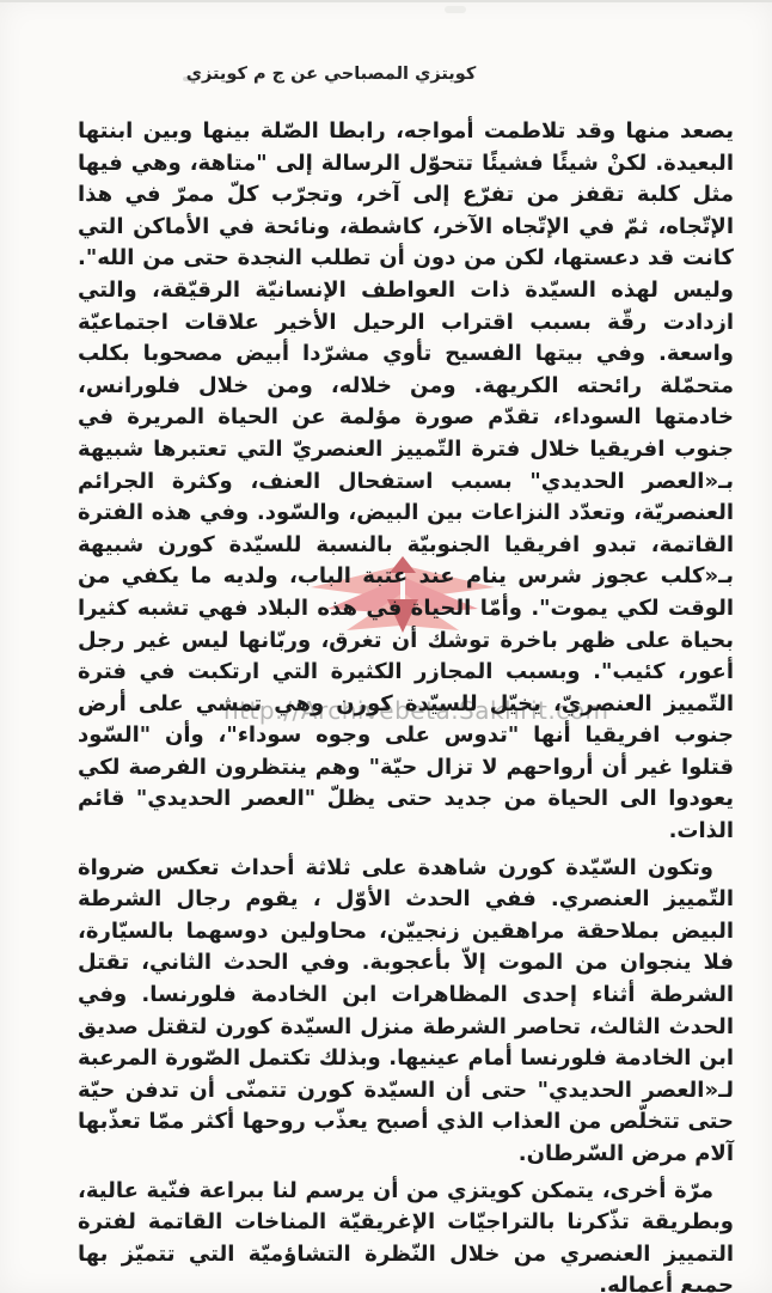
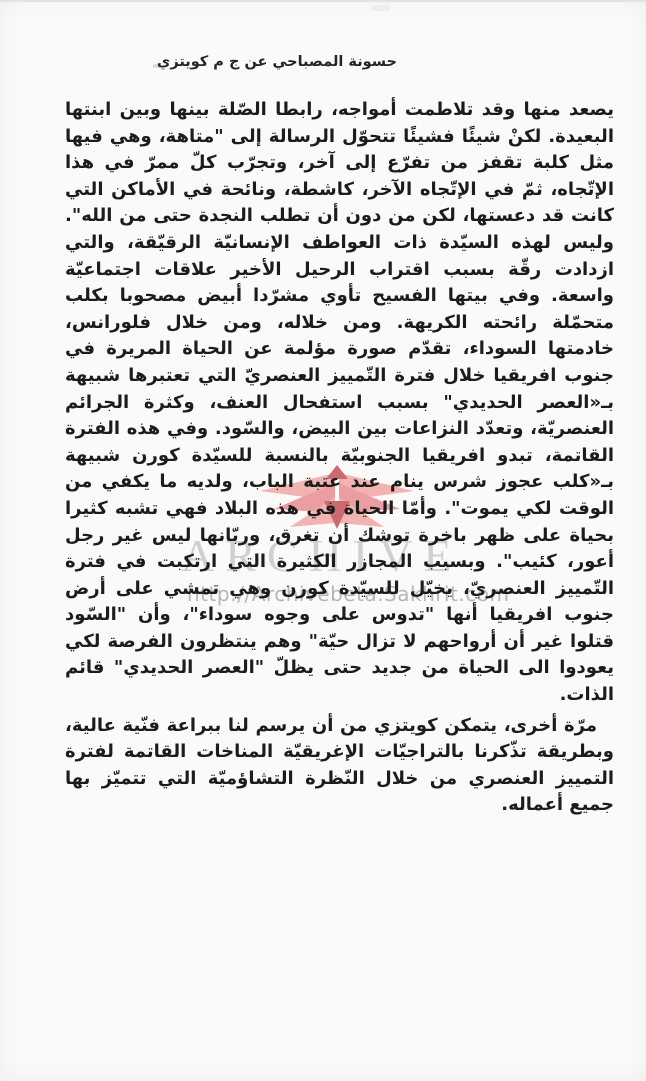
- كويتزي المصباحي عن ج م كويتزي
+ حسونة المصباحي عن ج م كويتزي
+ ARCHIVE
  http://Archivebeta.Sakhrit.com
  يصعد منها وقد تلاطمت أمواجه، رابطا الصّلة بينها وبين ابنتها البعيدة. لكنْ شيئًا فشيئًا تتحوّل الرسالة إلى "متاهة، وهي فيها مثل كلبة تقفز من تفرّع إلى آخر، وتجرّب كلّ ممرّ في هذا الإتّجاه، ثمّ في الإتّجاه الآخر، كاشطة، ونائحة في الأماكن التي كانت قد دعستها، لكن من دون أن تطلب النجدة حتى من الله". وليس لهذه السيّدة ذات العواطف الإنسانيّة الرقيّقة، والتي ازدادت رقّة بسبب اقتراب الرحيل الأخير علاقات اجتماعيّة واسعة. وفي بيتها الفسيح تأوي مشرّدا أبيض مصحوبا بكلب متحمّلة رائحته الكريهة. ومن خلاله، ومن خلال فلورانس، خادمتها السوداء، تقدّم صورة مؤلمة عن الحياة المريرة في جنوب افريقيا خلال فترة التّمييز العنصريّ التي تعتبرها شبيهة بـ«العصر الحديدي" بسبب استفحال العنف، وكثرة الجرائم العنصريّة، وتعدّد النزاعات بين البيض، والسّود. وفي هذه الفترة القاتمة، تبدو افريقيا الجنوبيّة بالنسبة للسيّدة كورن شبيهة بـ«كلب عجوز شرس ينام عند عتبة الباب، ولديه ما يكفي من الوقت لكي يموت". وأمّا الحياة في هذه البلاد فهي تشبه كثيرا بحياة على ظهر باخرة توشك أن تغرق، وربّانها ليس غير رجل أعور، كئيب". وبسبب المجازر الكثيرة التي ارتكبت في فترة التّمييز العنصريّ، يخيّل للسيّدة كورن وهي تمشي على أرض جنوب افريقيا أنها "تدوس على وجوه سوداء"، وأن "السّود قتلوا غير أن أرواحهم لا تزال حيّة" وهم ينتظرون الفرصة لكي يعودوا الى الحياة من جديد حتى يظلّ "العصر الحديدي" قائم الذات.
- وتكون السّيّدة كورن شاهدة على ثلاثة أحداث تعكس ضرواة التّمييز العنصري. ففي الحدث الأوّل ، يقوم رجال الشرطة البيض بملاحقة مراهقين زنجييّن، محاولين دوسهما بالسيّارة، فلا ينجوان من الموت إلاّ بأعجوبة. وفي الحدث الثاني، تقتل الشرطة أثناء إحدى المظاهرات ابن الخادمة فلورنسا. وفي الحدث الثالث، تحاصر الشرطة منزل السيّدة كورن لتقتل صديق ابن الخادمة فلورنسا أمام عينيها. وبذلك تكتمل الصّورة المرعبة لـ«العصر الحديدي" حتى أن السيّدة كورن تتمنّى أن تدفن حيّة حتى تتخلّص من العذاب الذي أصبح يعذّب روحها أكثر ممّا تعذّبها آلام مرض السّرطان.
  مرّة أخرى، يتمكن كويتزي من أن يرسم لنا ببراعة فنّية عالية، وبطريقة تذّكرنا بالتراجيّات الإغريقيّة المناخات القاتمة لفترة التمييز العنصري من خلال النّظرة التشاؤميّة التي تتميّز بها جميع أعماله.
